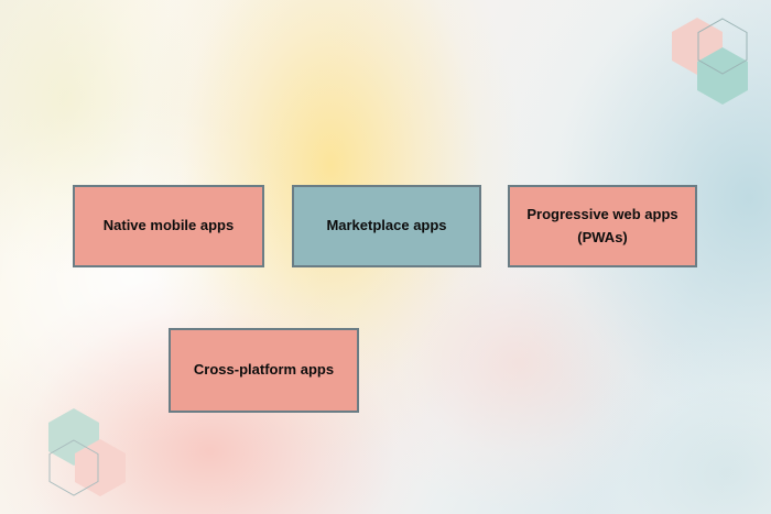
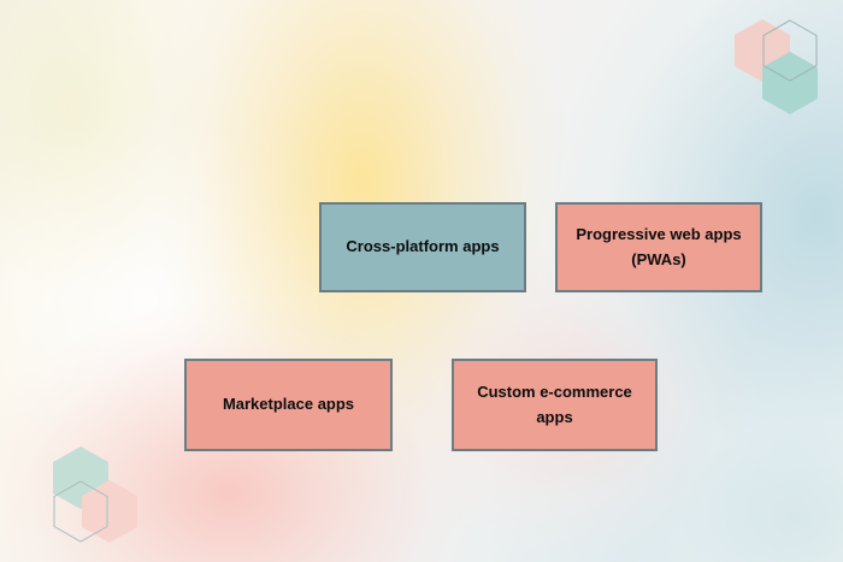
- Native mobile apps
- Marketplace apps
+ Cross-platform apps
  Progressive web apps (PWAs)
- Cross-platform apps
+ Marketplace apps
+ Custom e-commerce apps
